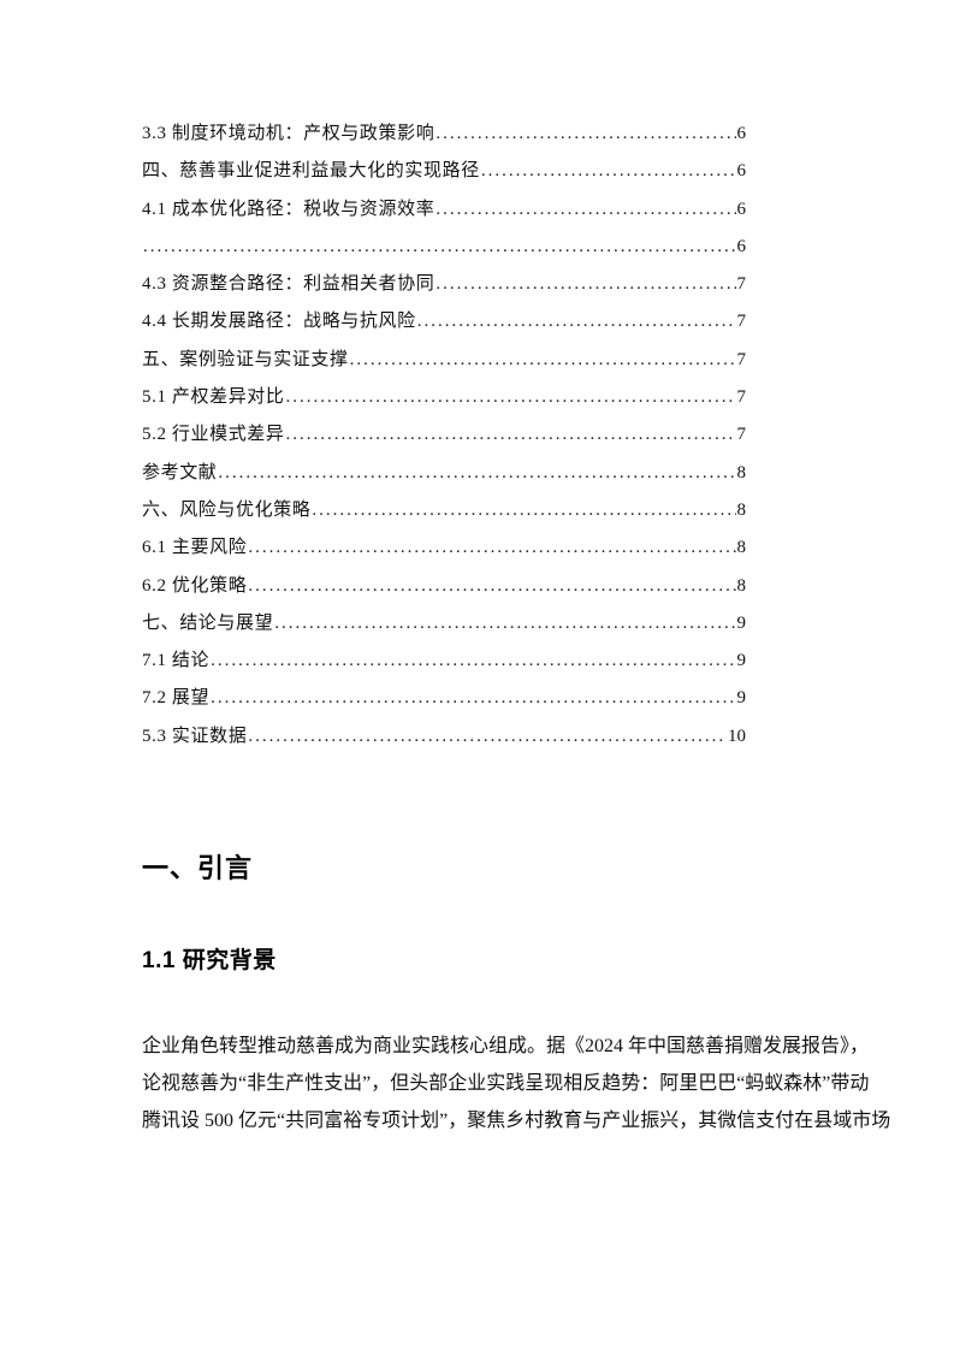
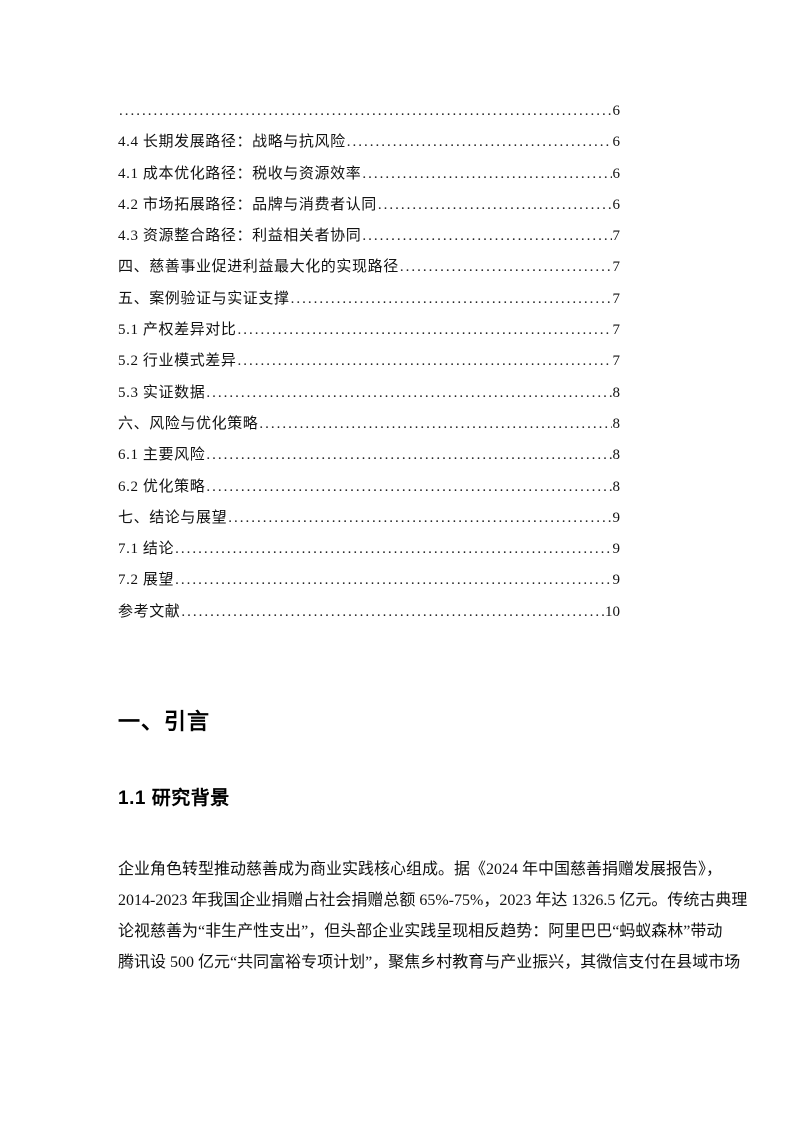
- 3.3 制度环境动机：产权与政策影响
  6
- 四、慈善事业促进利益最大化的实现路径
+ 4.4 长期发展路径：战略与抗风险
  6
  4.1 成本优化路径：税收与资源效率
  6
+ 4.2 市场拓展路径：品牌与消费者认同
  6
  4.3 资源整合路径：利益相关者协同
  7
- 4.4 长期发展路径：战略与抗风险
+ 四、慈善事业促进利益最大化的实现路径
  7
  五、案例验证与实证支撑
  7
  5.1 产权差异对比
  7
  5.2 行业模式差异
  7
- 参考文献
+ 5.3 实证数据
  8
  六、风险与优化策略
  8
  6.1 主要风险
  8
  6.2 优化策略
  8
  七、结论与展望
  9
  7.1 结论
  9
  7.2 展望
  9
- 5.3 实证数据
+ 参考文献
  10
  一、引言
  1.1 研究背景
  企业角色转型推动慈善成为商业实践核心组成。据《2024 年中国慈善捐赠发展报告》，
+ 2014-2023 年我国企业捐赠占社会捐赠总额 65%-75%，2023 年达 1326.5 亿元。传统古典理
  论视慈善为“非生产性支出”，但头部企业实践呈现相反趋势：阿里巴巴“蚂蚁森林”带动
  腾讯设 500 亿元“共同富裕专项计划”，聚焦乡村教育与产业振兴，其微信支付在县域市场
